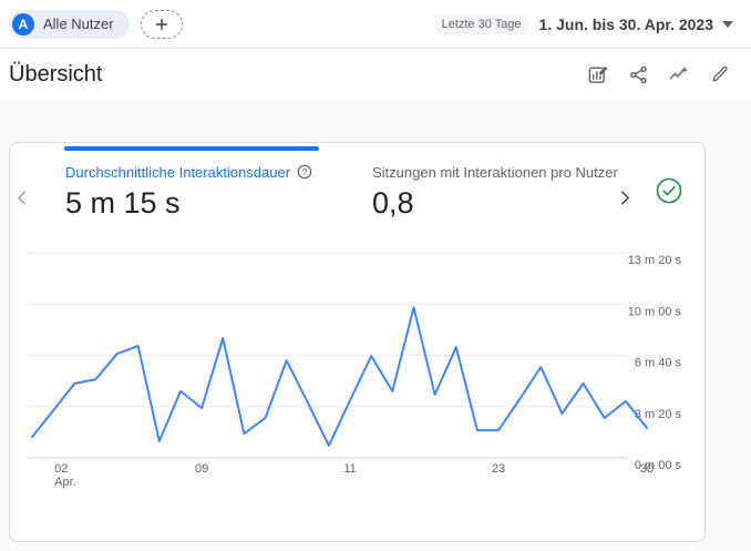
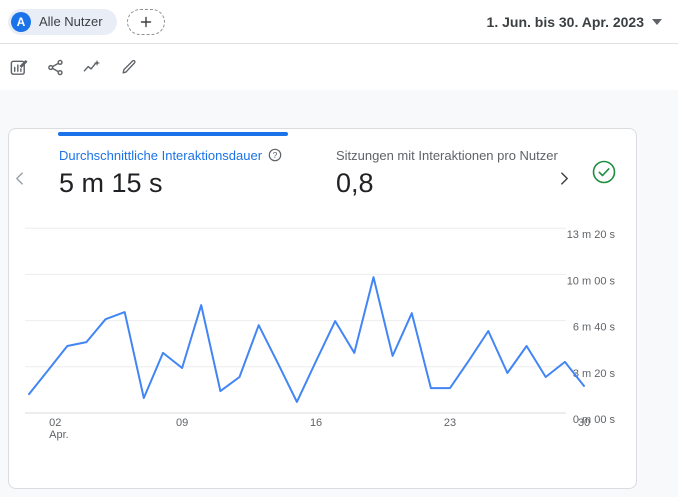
  A
  Alle Nutzer
- Letzte 30 Tage
  1. Jun. bis 30. Apr. 2023
- Übersicht
  Durchschnittliche Interaktionsdauer
  ?
  5 m 15 s
  Sitzungen mit Interaktionen pro Nutzer
  0,8
  0 m 00 s
  3 m 20 s
  6 m 40 s
  10 m 00 s
  13 m 20 s
  02
  Apr.
  09
- 11
+ 16
  23
  30
